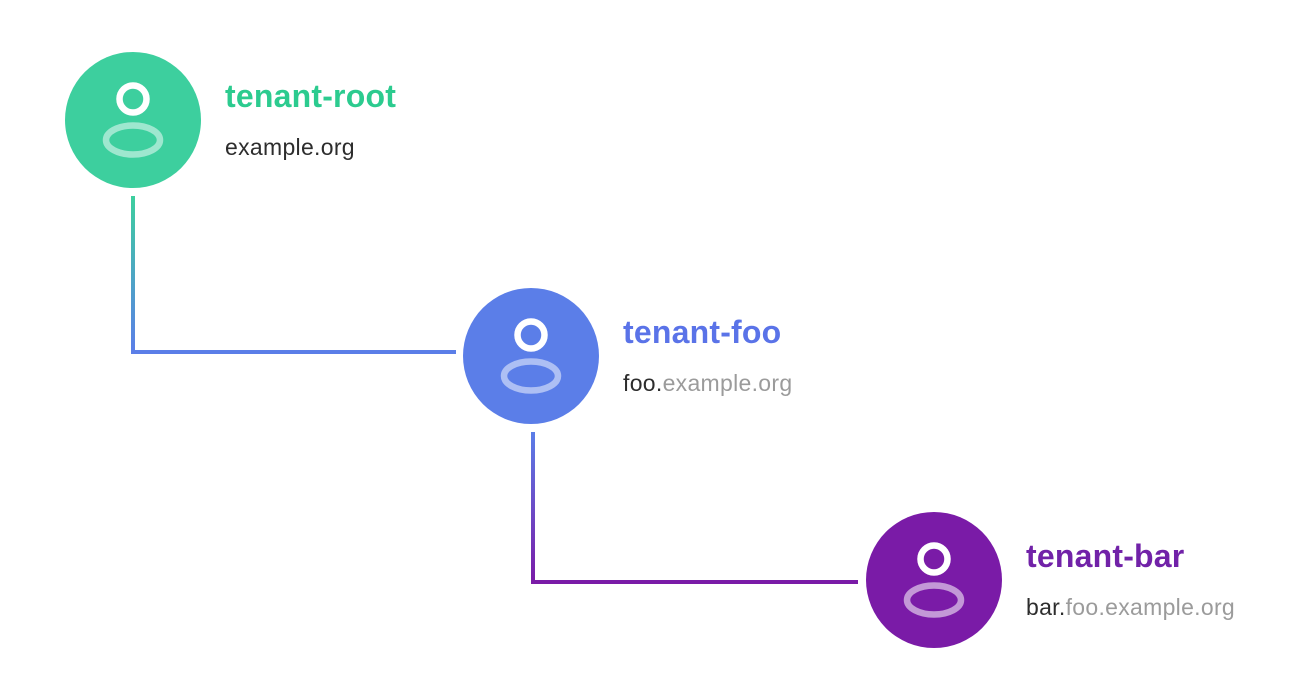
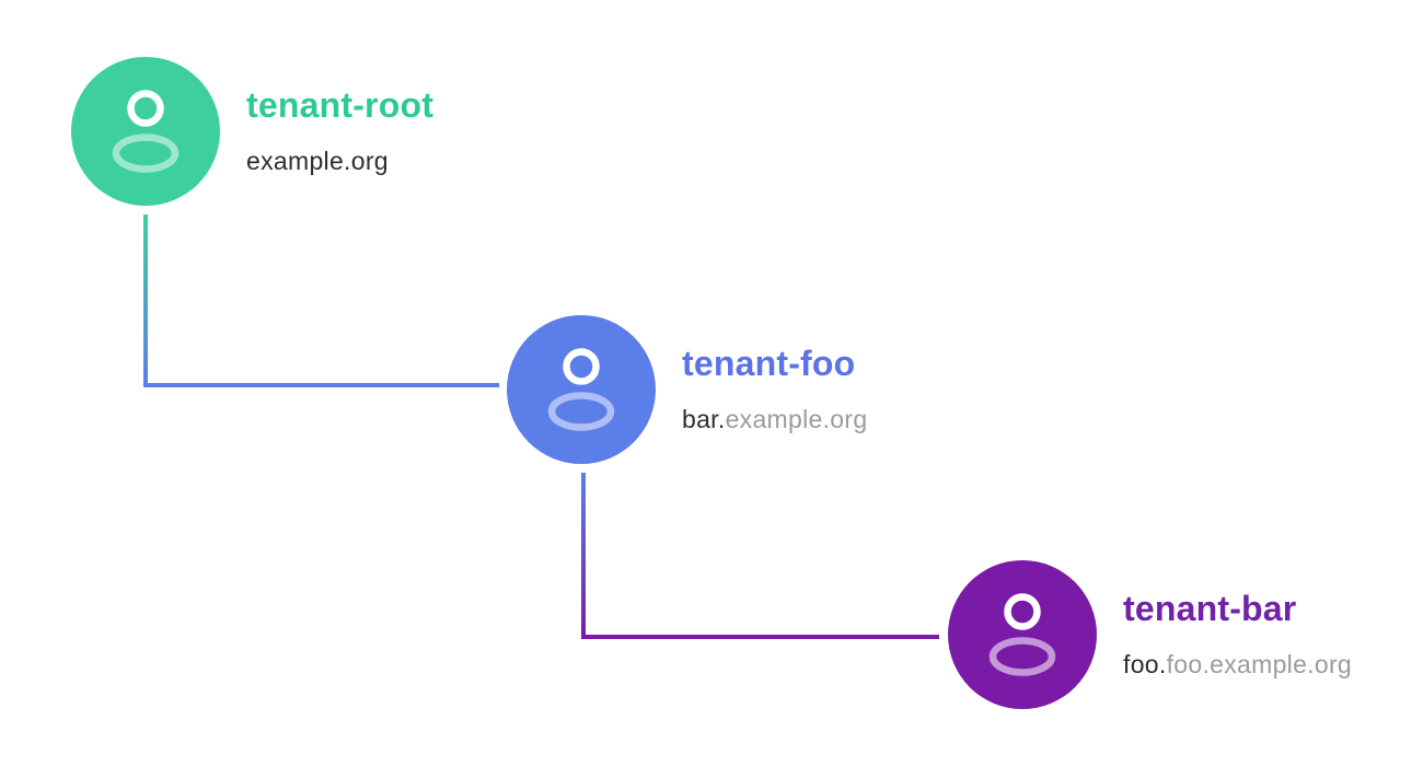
  tenant-root
  example.org
  tenant-foo
- foo.example.org
+ bar.example.org
  tenant-bar
- bar.foo.example.org
+ foo.foo.example.org
